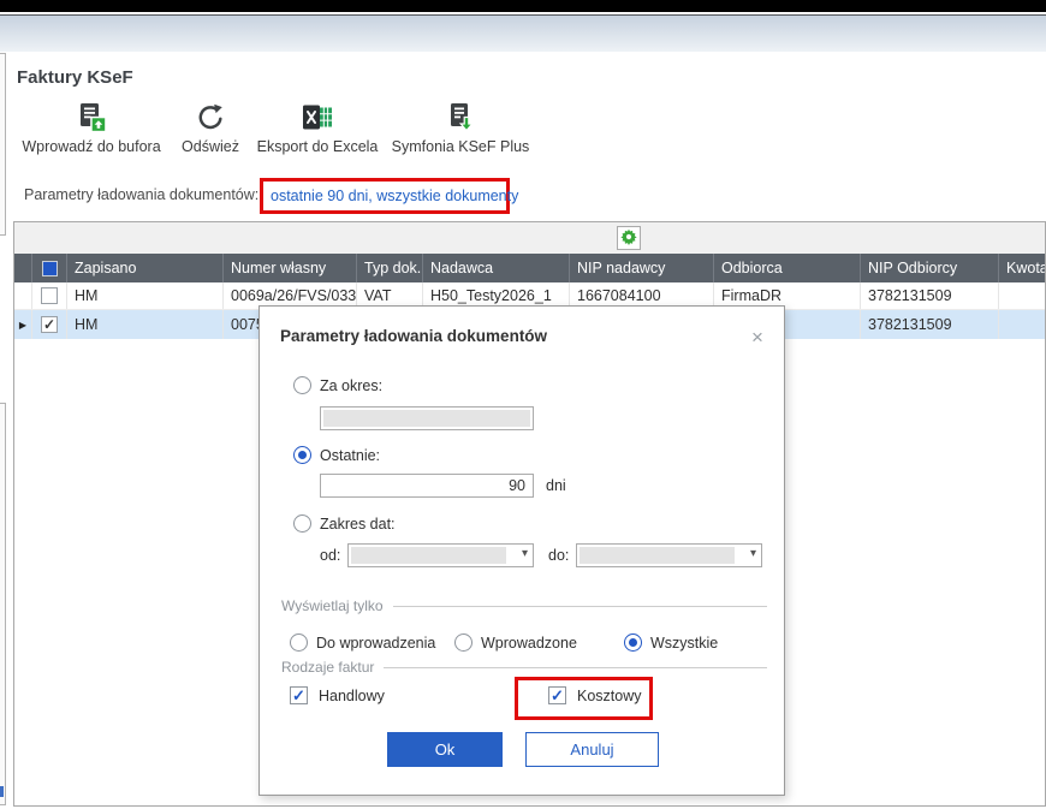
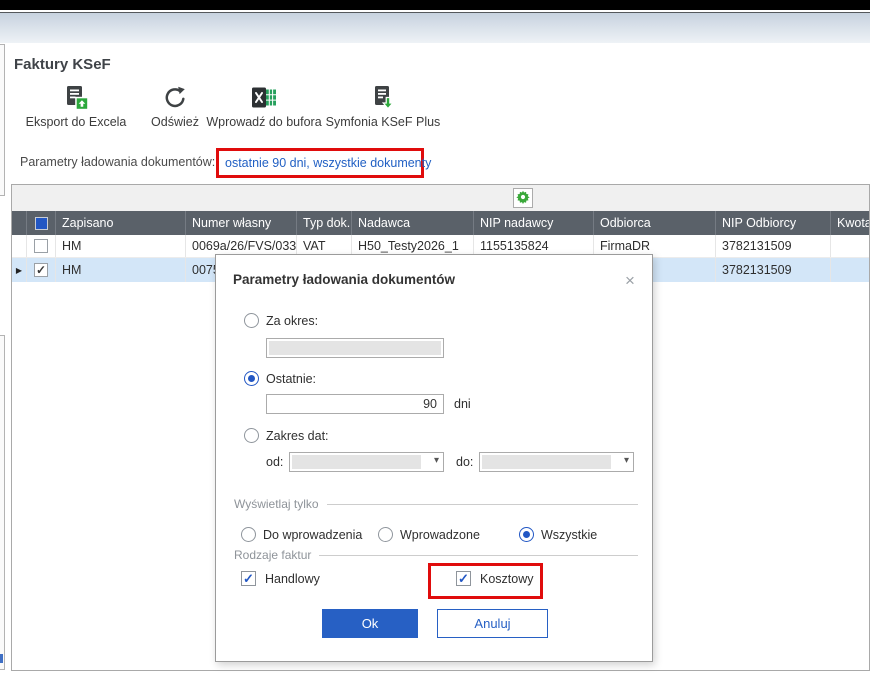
  Faktury KSeF
- Wprowadź do bufora
+ Eksport do Excela
  Odśwież
- Eksport do Excela
+ Wprowadź do bufora
  Symfonia KSeF Plus
  Parametry ładowania dokumentów:
  ostatnie 90 dni, wszystkie dokumenty
  Zapisano
  Numer własny
  Typ dok..
  Nadawca
  NIP nadawcy
  Odbiorca
  NIP Odbiorcy
  Kwota
  HM
  0069a/26/FVS/033
  VAT
  H50_Testy2026_1
- 1667084100
+ 1155135824
  FirmaDR
  3782131509
  ▶
  ✓
  HM
  3782131509
  Parametry ładowania dokumentów
  ×
  Za okres:
  Ostatnie:
  90
  dni
  Zakres dat:
  od:
  ▾
  do:
  ▾
  Wyświetlaj tylko
  Do wprowadzenia
  Wprowadzone
  Wszystkie
  Rodzaje faktur
  ✓
  Handlowy
  ✓
  Kosztowy
  Ok
  Anuluj
